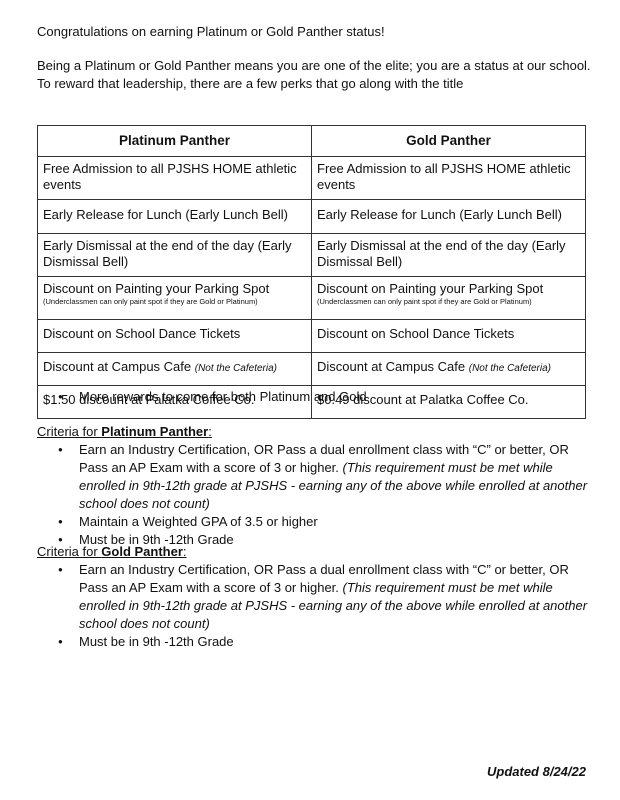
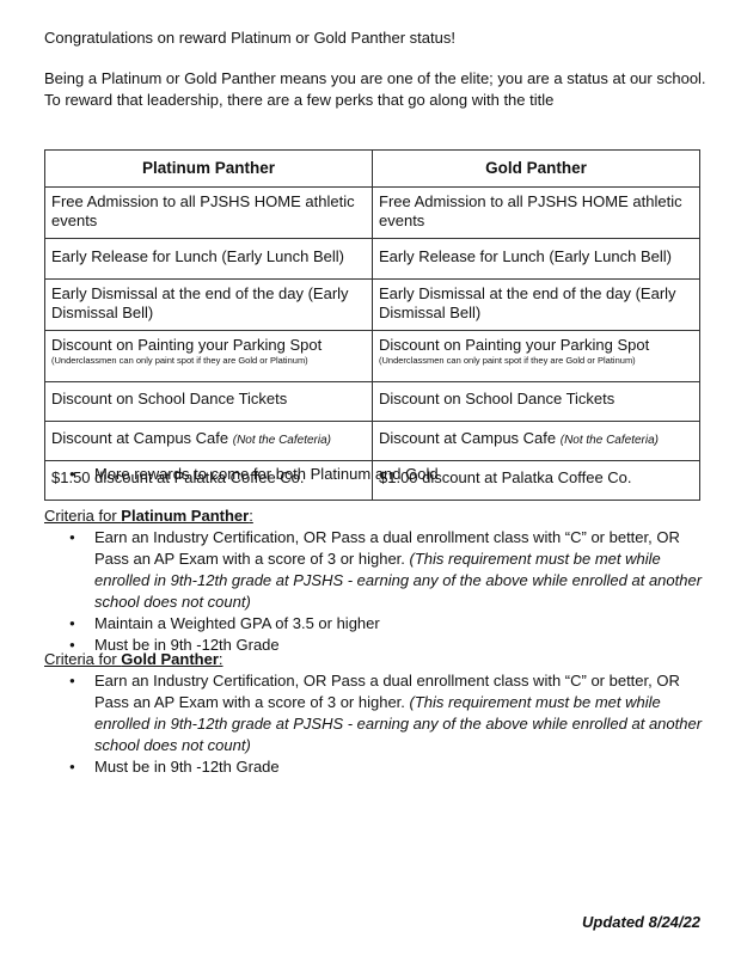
- Congratulations on earning Platinum or Gold Panther status!
+ Congratulations on reward Platinum or Gold Panther status!
  Being a Platinum or Gold Panther means you are one of the elite; you are a status at our school. To reward that leadership, there are a few perks that go along with the title
  Platinum Panther	Gold Panther
  Free Admission to all PJSHS HOME athletic events	Free Admission to all PJSHS HOME athletic events
  Early Release for Lunch (Early Lunch Bell)	Early Release for Lunch (Early Lunch Bell)
  Early Dismissal at the end of the day (Early Dismissal Bell)	Early Dismissal at the end of the day (Early Dismissal Bell)
  Discount on Painting your Parking Spot (Underclassmen can only paint spot if they are Gold or Platinum)	Discount on Painting your Parking Spot (Underclassmen can only paint spot if they are Gold or Platinum)
  Discount on School Dance Tickets	Discount on School Dance Tickets
  Discount at Campus Cafe (Not the Cafeteria)	Discount at Campus Cafe (Not the Cafeteria)
- $1.50 discount at Palatka Coffee Co.	$0.49 discount at Palatka Coffee Co.
+ $1.50 discount at Palatka Coffee Co.	$1.00 discount at Palatka Coffee Co.
  More rewards to come for both Platinum and Gold
  Criteria for Platinum Panther:
  Earn an Industry Certification, OR Pass a dual enrollment class with “C” or better, OR Pass an AP Exam with a score of 3 or higher. (This requirement must be met while enrolled in 9th-12th grade at PJSHS - earning any of the above while enrolled at another school does not count)
  Maintain a Weighted GPA of 3.5 or higher
  Must be in 9th -12th Grade
  Criteria for Gold Panther:
  Earn an Industry Certification, OR Pass a dual enrollment class with “C” or better, OR Pass an AP Exam with a score of 3 or higher. (This requirement must be met while enrolled in 9th-12th grade at PJSHS - earning any of the above while enrolled at another school does not count)
  Must be in 9th -12th Grade
  Updated 8/24/22
